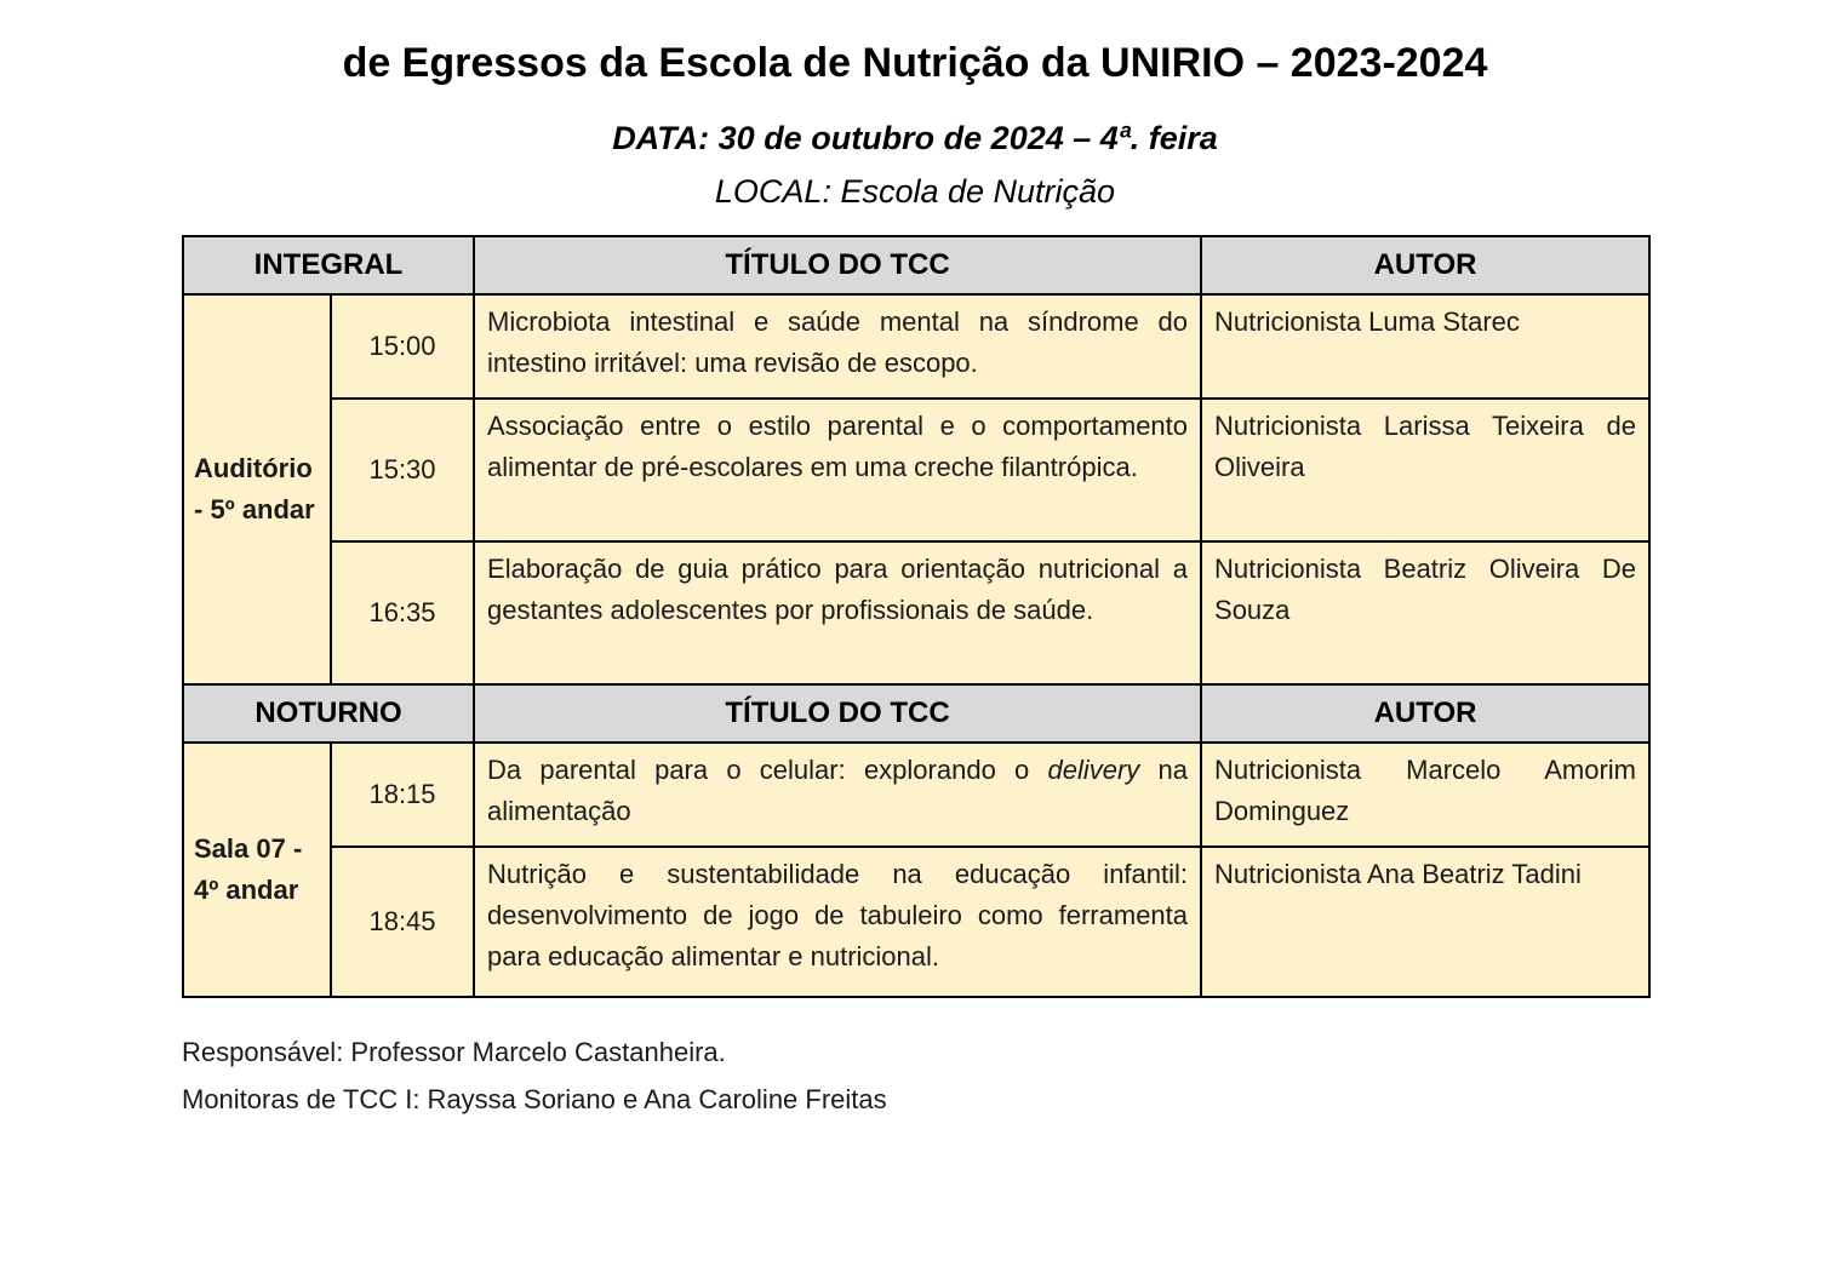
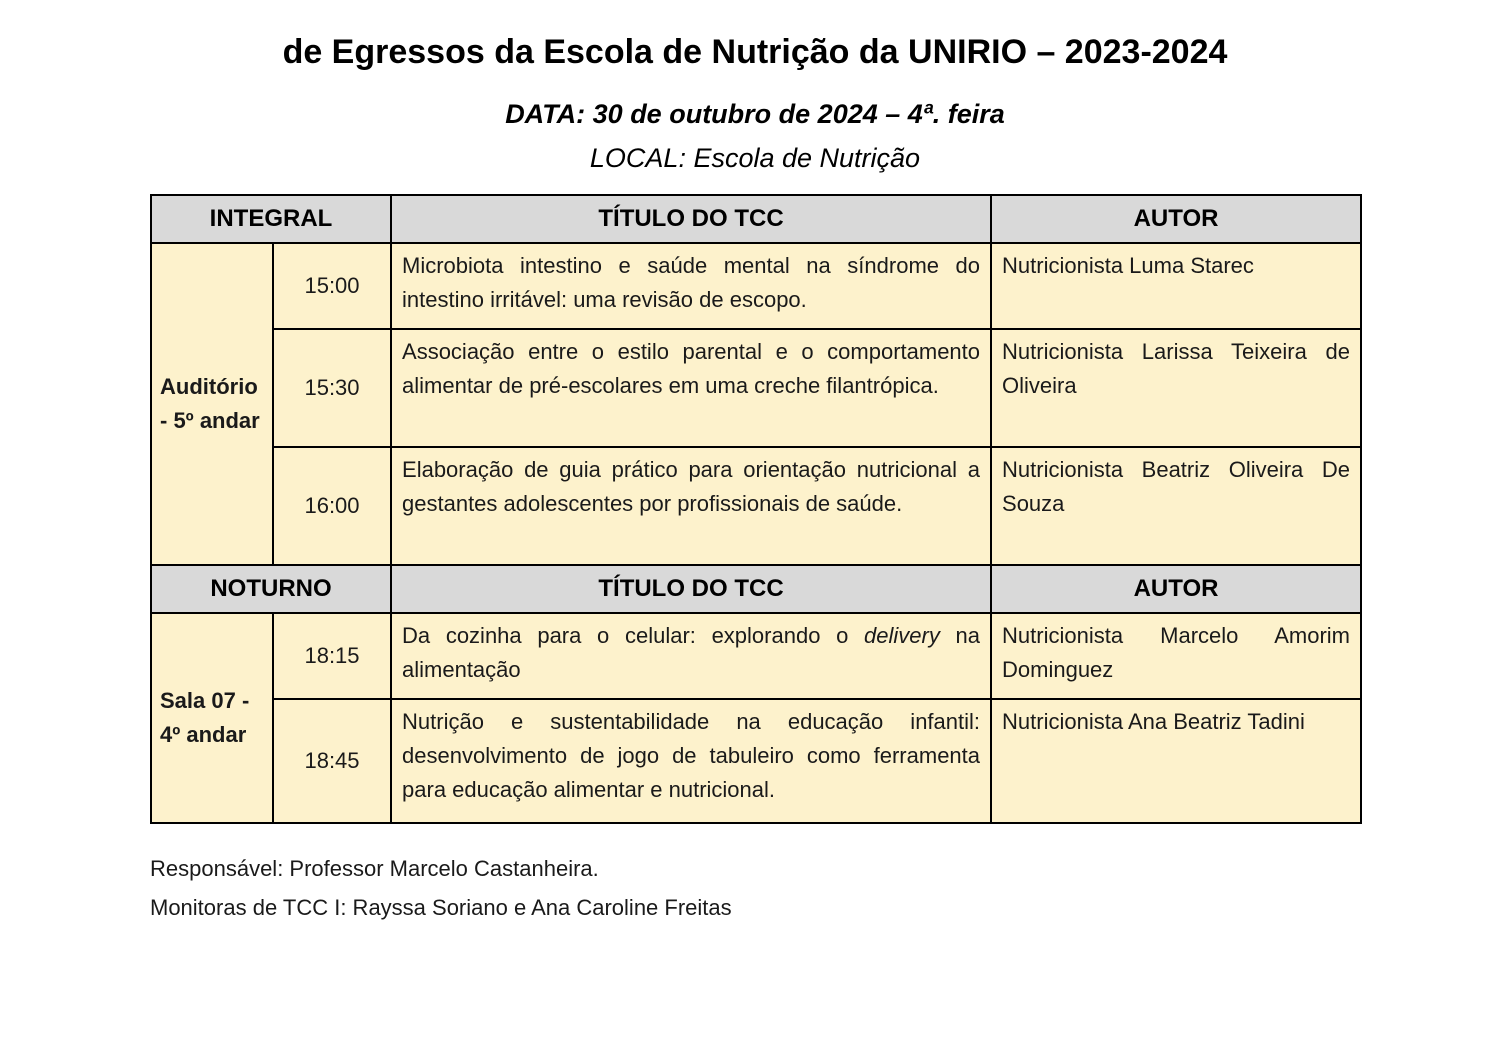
  de Egressos da Escola de Nutrição da UNIRIO – 2023-2024
  DATA: 30 de outubro de 2024 – 4ª. feira
  LOCAL: Escola de Nutrição
  INTEGRAL	TÍTULO DO TCC	AUTOR
- Auditório - 5º andar	15:00	Microbiota intestinal e saúde mental na síndrome do intestino irritável: uma revisão de escopo.	Nutricionista Luma Starec
+ Auditório - 5º andar	15:00	Microbiota intestino e saúde mental na síndrome do intestino irritável: uma revisão de escopo.	Nutricionista Luma Starec
  15:30	Associação entre o estilo parental e o comportamento alimentar de pré-escolares em uma creche filantrópica.	Nutricionista Larissa Teixeira de Oliveira
- 16:35	Elaboração de guia prático para orientação nutricional a gestantes adolescentes por profissionais de saúde.	Nutricionista Beatriz Oliveira De Souza
+ 16:00	Elaboração de guia prático para orientação nutricional a gestantes adolescentes por profissionais de saúde.	Nutricionista Beatriz Oliveira De Souza
  NOTURNO	TÍTULO DO TCC	AUTOR
- Sala 07 - 4º andar	18:15	Da parental para o celular: explorando o delivery na alimentação	Nutricionista Marcelo Amorim Dominguez
+ Sala 07 - 4º andar	18:15	Da cozinha para o celular: explorando o delivery na alimentação	Nutricionista Marcelo Amorim Dominguez
  18:45	Nutrição e sustentabilidade na educação infantil: desenvolvimento de jogo de tabuleiro como ferramenta para educação alimentar e nutricional.	Nutricionista Ana Beatriz Tadini
  Responsável: Professor Marcelo Castanheira.
  Monitoras de TCC I: Rayssa Soriano e Ana Caroline Freitas
